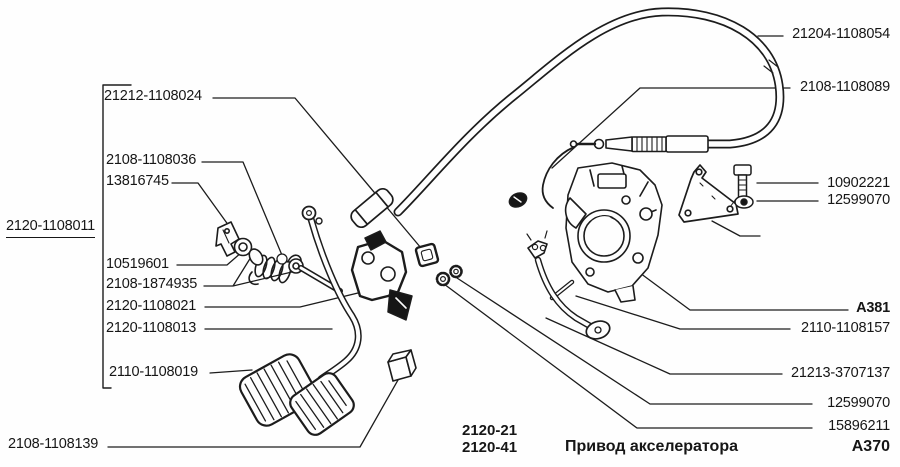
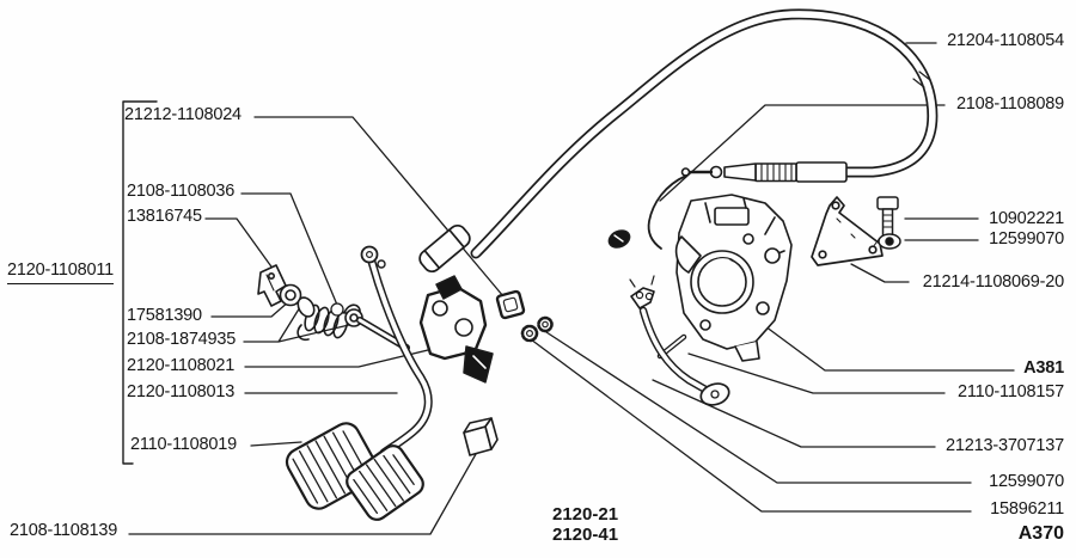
  21212-1108024
  2108-1108036
  13816745
  2120-1108011
- 10519601
+ 17581390
  2108-1874935
  2120-1108021
  2120-1108013
  2110-1108019
  2108-1108139
  21204-1108054
  2108-1108089
  10902221
  12599070
+ 21214-1108069-20
  A381
  2110-1108157
  21213-3707137
  12599070
  15896211
  2120-21
  2120-41
- Привод акселератора
  A370
